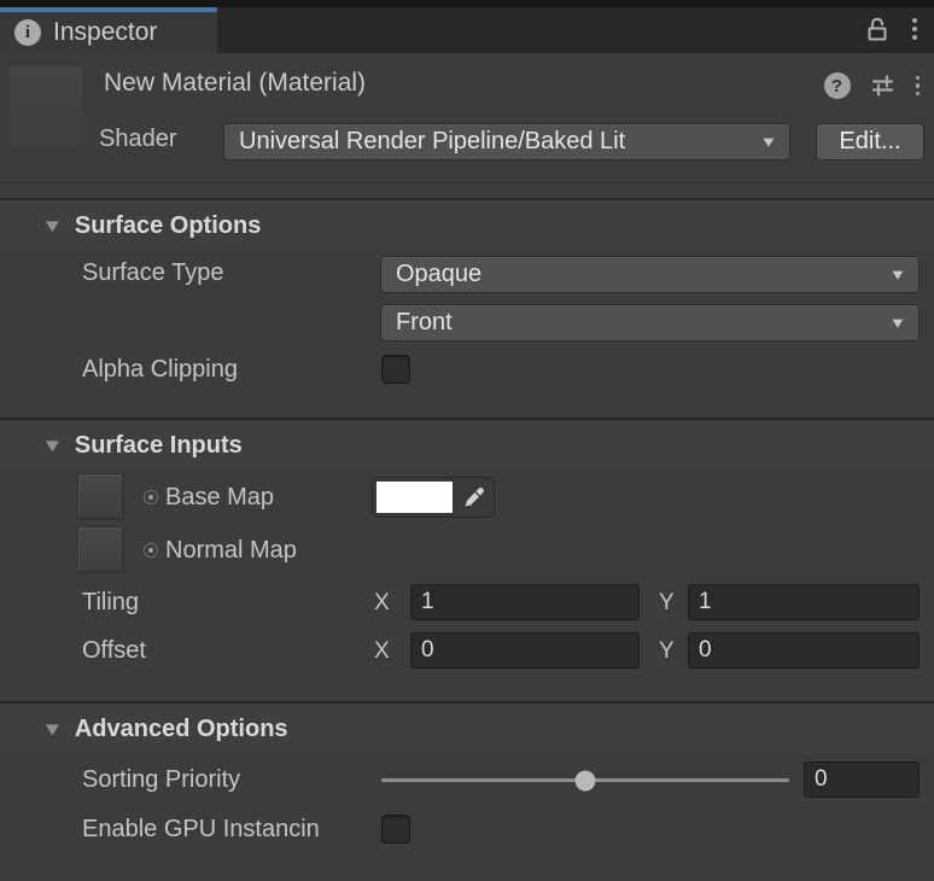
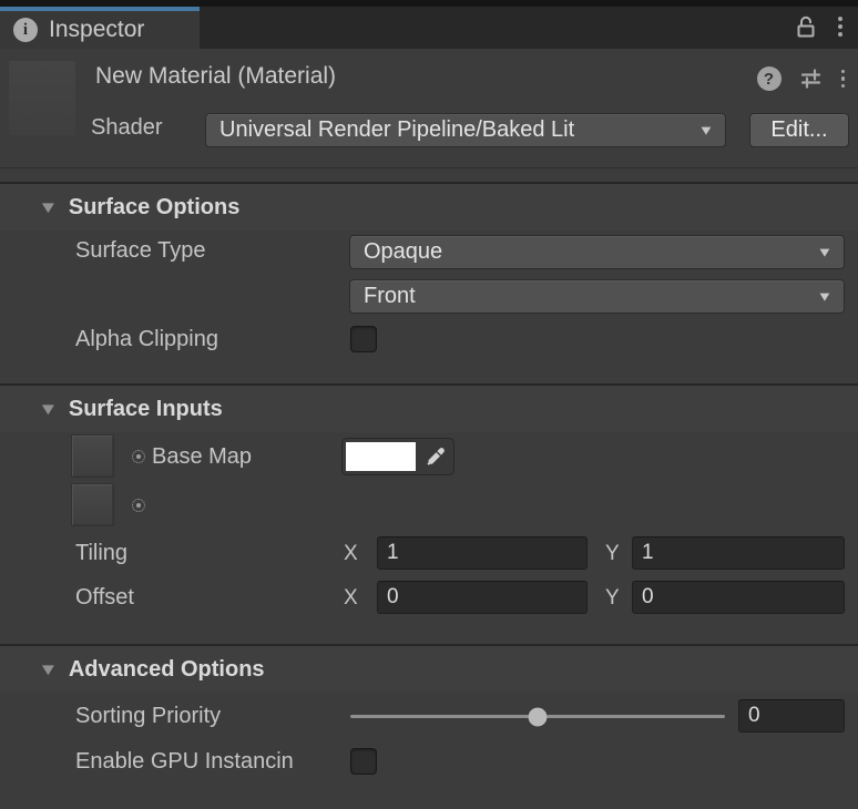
  i
  Inspector
  New Material (Material)
  ?
  Shader
  Universal Render Pipeline/Baked Lit
  ▼
  Edit...
  ▼
  Surface Options
  Surface Type
  Opaque
  ▼
  Front
  ▼
  Alpha Clipping
  ▼
  Surface Inputs
  Base Map
- Normal Map
  Tiling
  X
  1
  Y
  1
  Offset
  X
  0
  Y
  0
  ▼
  Advanced Options
  Sorting Priority
  0
  Enable GPU Instancin
